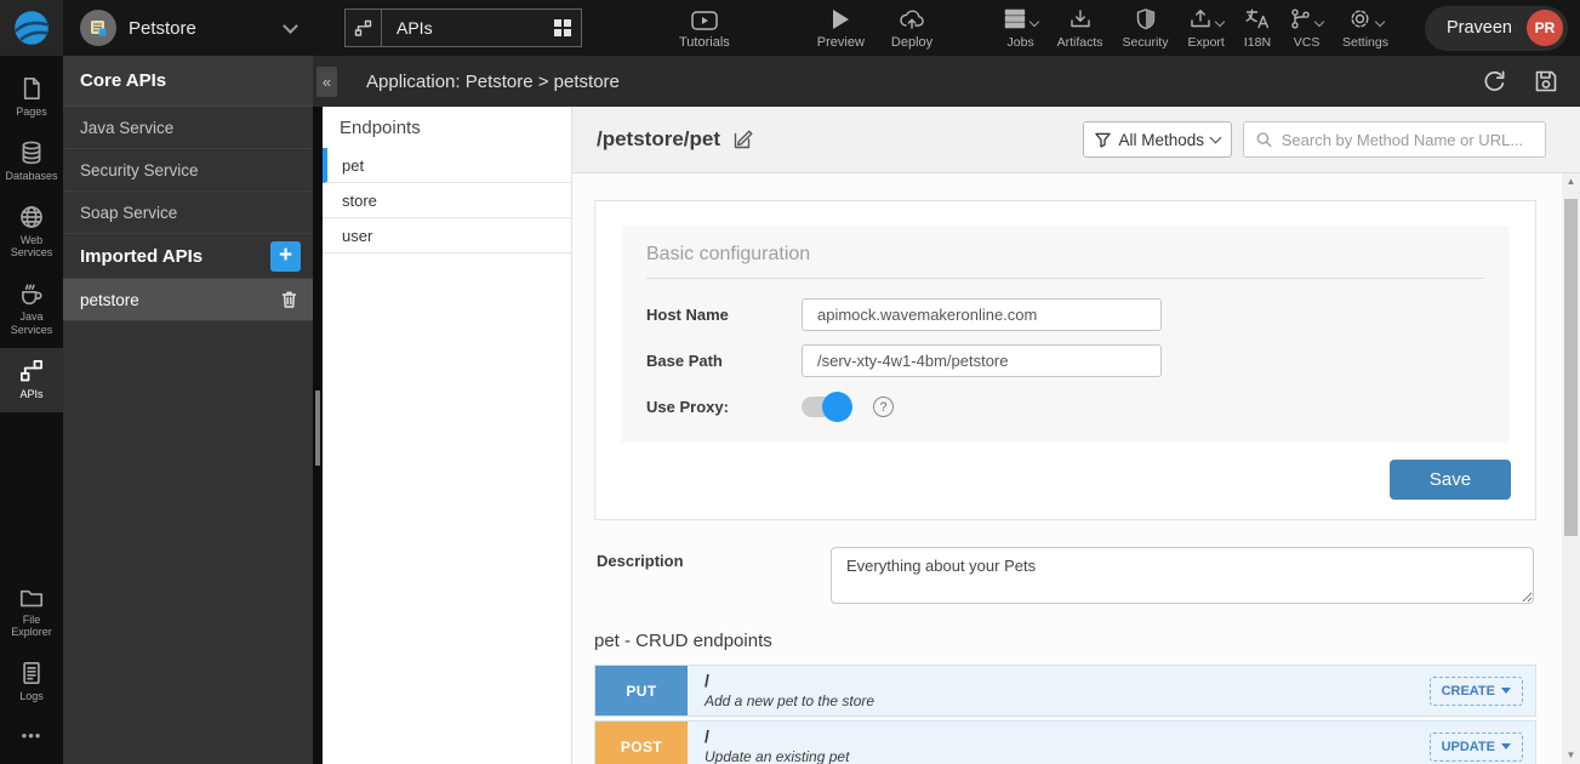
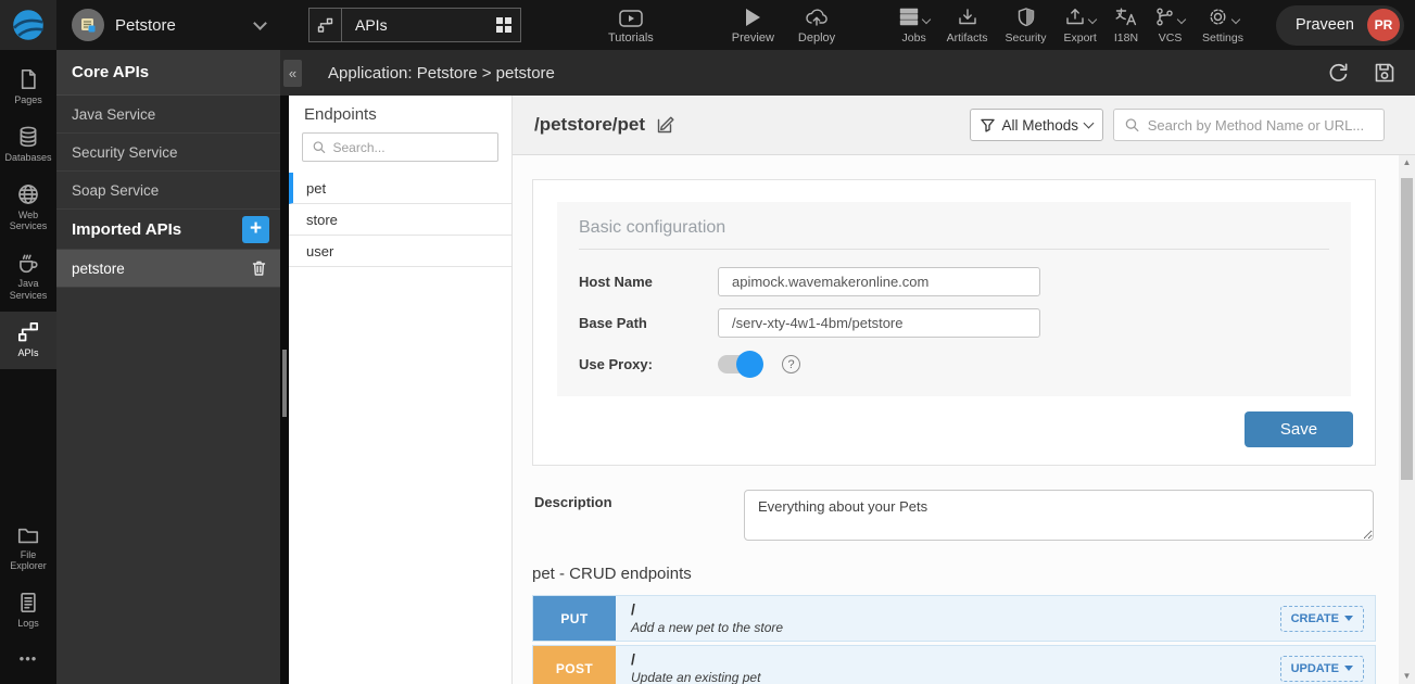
  Petstore
  APIs
  Tutorials
  Preview
  Deploy
  Jobs
  Artifacts
  Security
  Export
  I18N
  VCS
  Settings
  Praveen
  PR
  Pages
  Databases
  Web Services
  Java Services
  APIs
  File Explorer
  Logs
  •••
  Core APIs
  Java Service
  Security Service
  Soap Service
  Imported APIs
  +
  petstore
  «
  Application: Petstore > petstore
  Endpoints
+ Search...
  pet
  store
  user
  /petstore/pet
  All Methods
  Search by Method Name or URL...
  ▲
  ▼
  Basic configuration
  Host Name
  apimock.wavemakeronline.com
  Base Path
  /serv-xty-4w1-4bm/petstore
  Use Proxy:
  ?
  Save
  Description
  Everything about your Pets
  pet - CRUD endpoints
  PUT
  /
  Add a new pet to the store
  CREATE
  POST
  /
  Update an existing pet
  UPDATE
